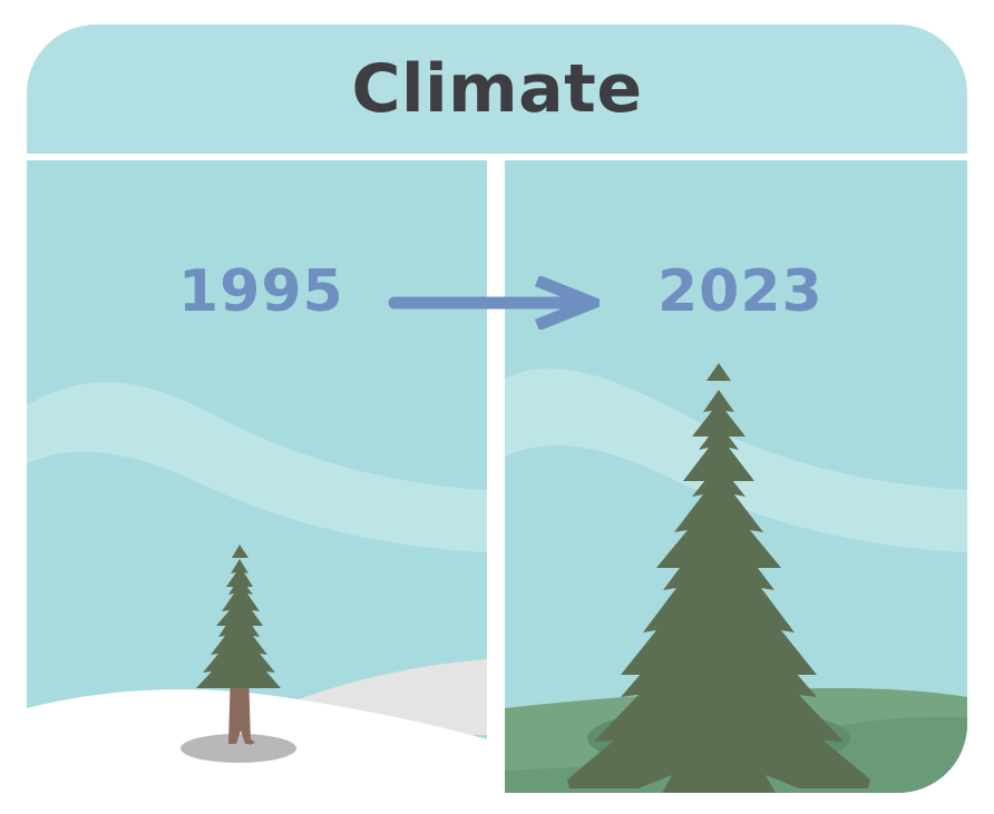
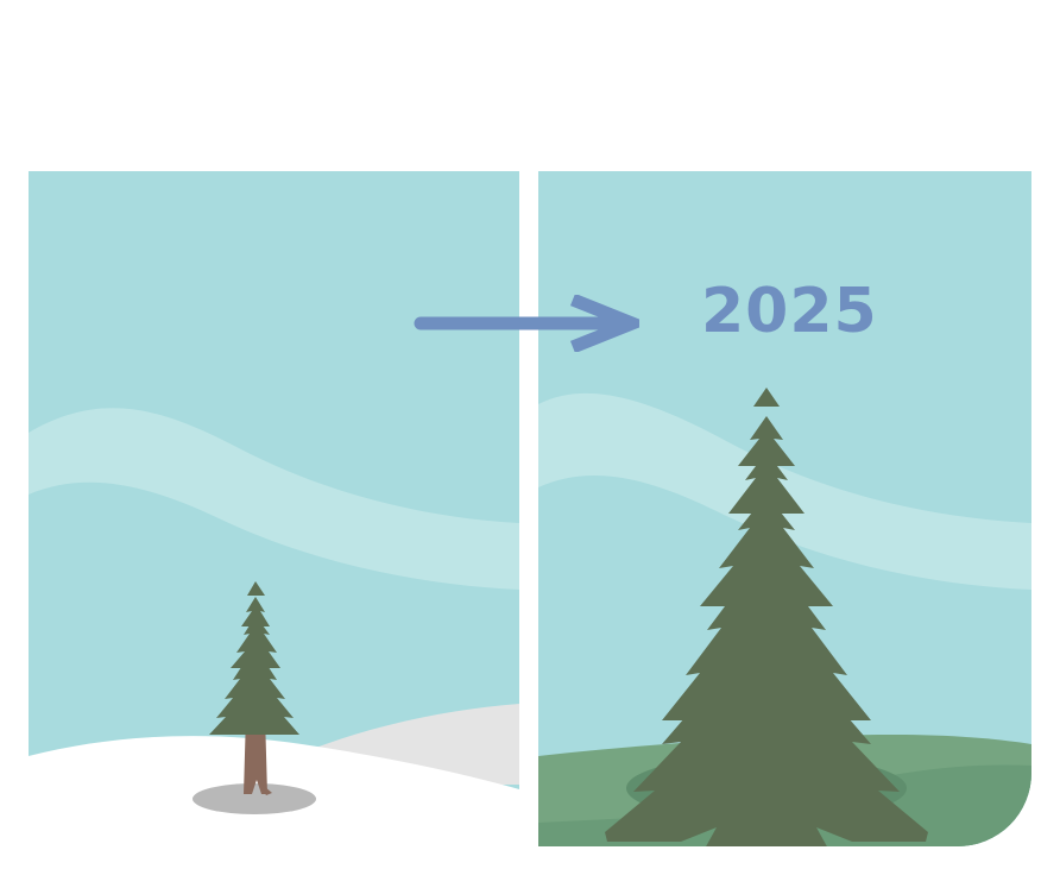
- Climate
- 1995
- 2023
+ 2025
